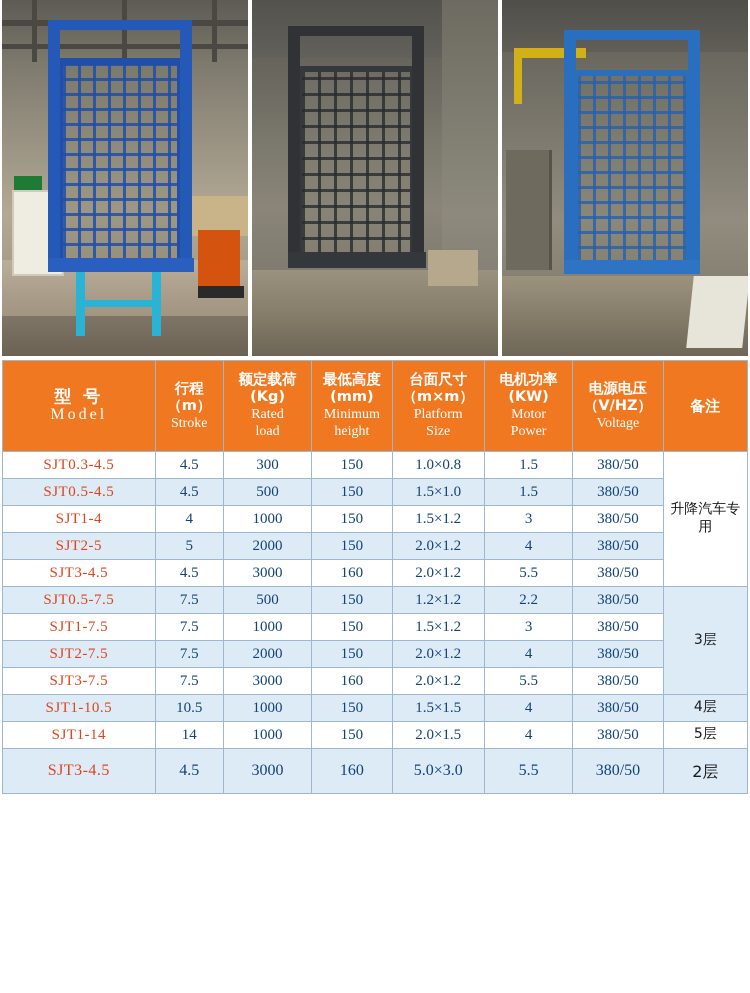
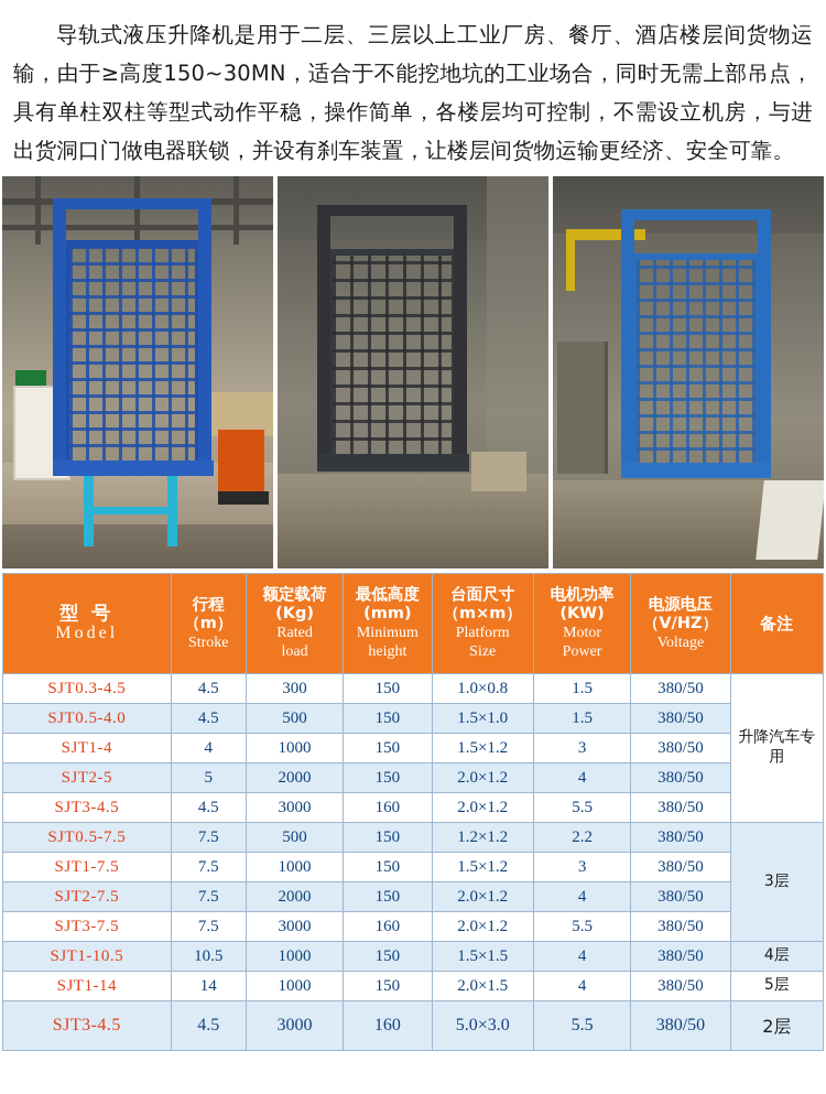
+ 导轨式液压升降机是用于二层、三层以上工业厂房、餐厅、酒店楼层间货物运输，由于≥高度150~30MN，适合于不能挖地坑的工业场合，同时无需上部吊点，具有单柱双柱等型式动作平稳，操作简单，各楼层均可控制，不需设立机房，与进出货洞口门做电器联锁，并设有刹车装置，让楼层间货物运输更经济、安全可靠。
  型 号 Model	行程 （m） Stroke	额定载荷 (Kg) Rated load	最低高度 (mm) Minimum height	台面尺寸 （m×m） Platform Size	电机功率 (KW) Motor Power	电源电压 （V/HZ） Voltage	备注
  SJT0.3-4.5	4.5	300	150	1.0×0.8	1.5	380/50	升降汽车专用
- SJT0.5-4.5	4.5	500	150	1.5×1.0	1.5	380/50
+ SJT0.5-4.0	4.5	500	150	1.5×1.0	1.5	380/50
  SJT1-4	4	1000	150	1.5×1.2	3	380/50
  SJT2-5	5	2000	150	2.0×1.2	4	380/50
  SJT3-4.5	4.5	3000	160	2.0×1.2	5.5	380/50
  SJT0.5-7.5	7.5	500	150	1.2×1.2	2.2	380/50	3层
  SJT1-7.5	7.5	1000	150	1.5×1.2	3	380/50
  SJT2-7.5	7.5	2000	150	2.0×1.2	4	380/50
  SJT3-7.5	7.5	3000	160	2.0×1.2	5.5	380/50
  SJT1-10.5	10.5	1000	150	1.5×1.5	4	380/50	4层
  SJT1-14	14	1000	150	2.0×1.5	4	380/50	5层
  SJT3-4.5	4.5	3000	160	5.0×3.0	5.5	380/50	2层
